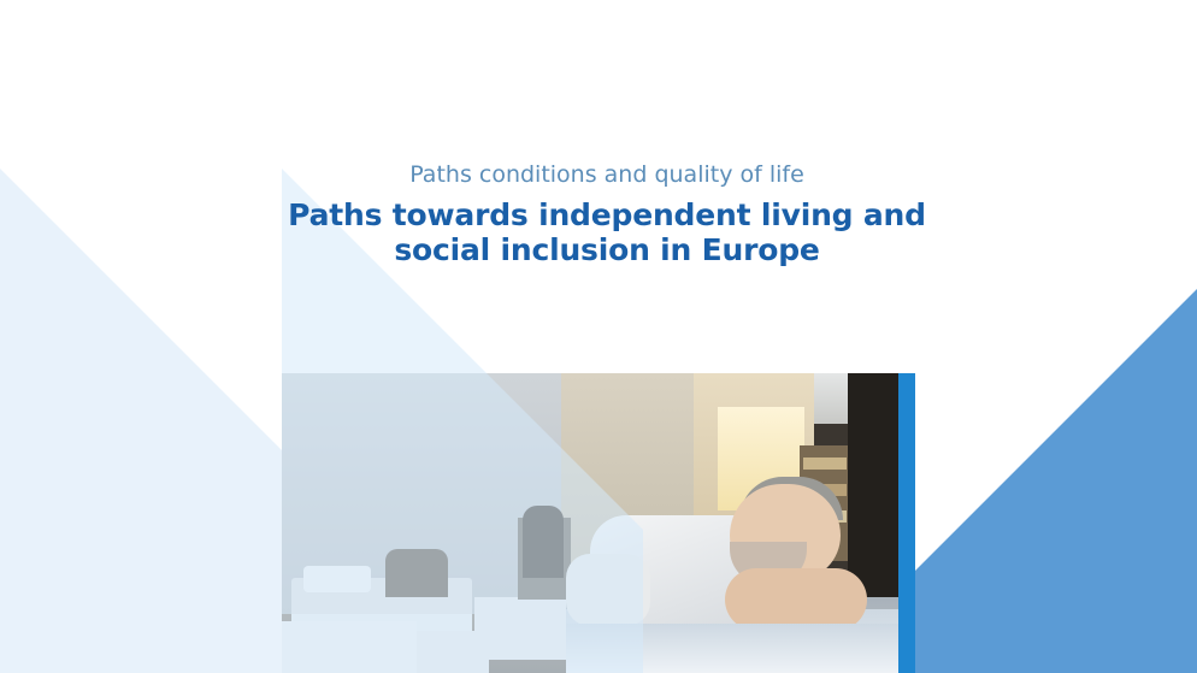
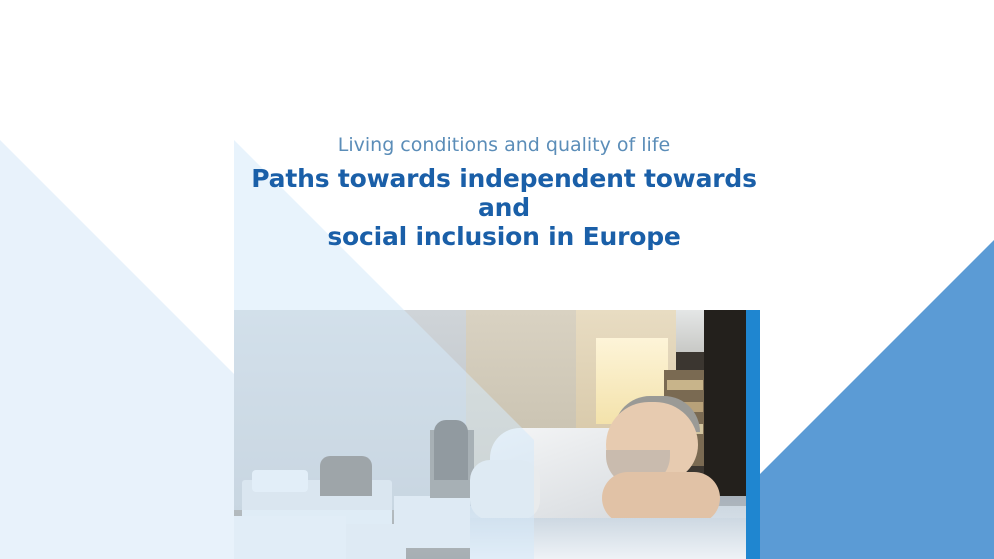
- Paths conditions and quality of life
+ Living conditions and quality of life
- Paths towards independent living and
+ Paths towards independent towards and
  social inclusion in Europe
